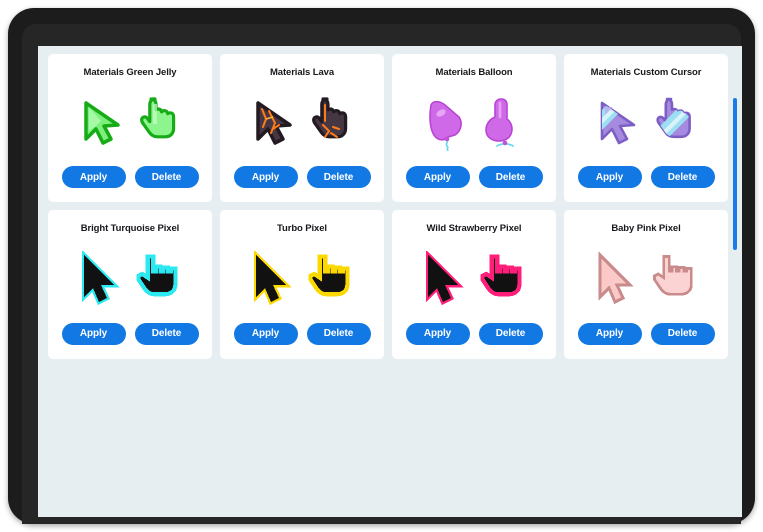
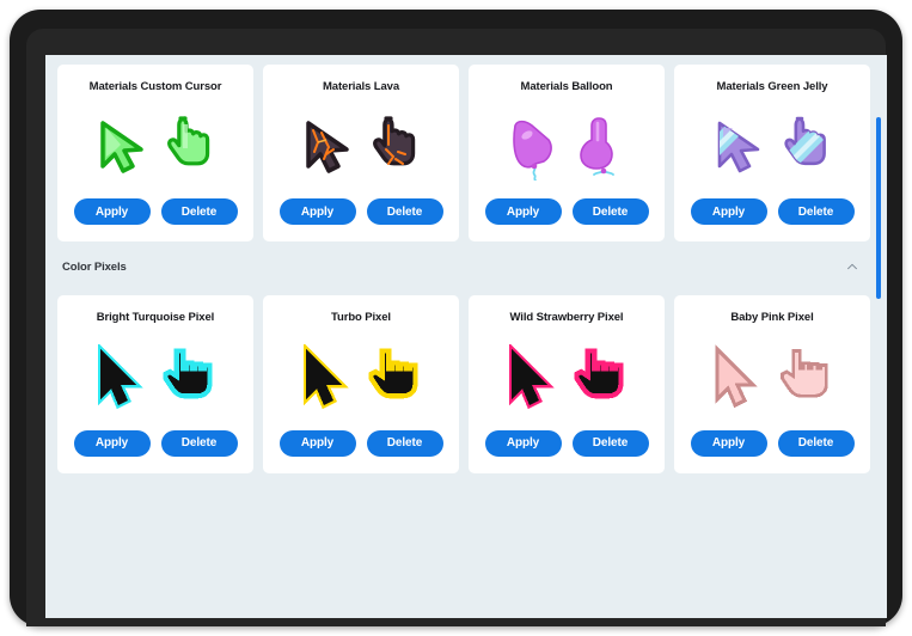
- Materials Green Jelly
+ Materials Custom Cursor
  Apply
  Delete
  Materials Lava
  Apply
  Delete
  Materials Balloon
  Apply
  Delete
- Materials Custom Cursor
+ Materials Green Jelly
  Apply
  Delete
+ Color Pixels
  Bright Turquoise Pixel
  Apply
  Delete
  Turbo Pixel
  Apply
  Delete
  Wild Strawberry Pixel
  Apply
  Delete
  Baby Pink Pixel
  Apply
  Delete
